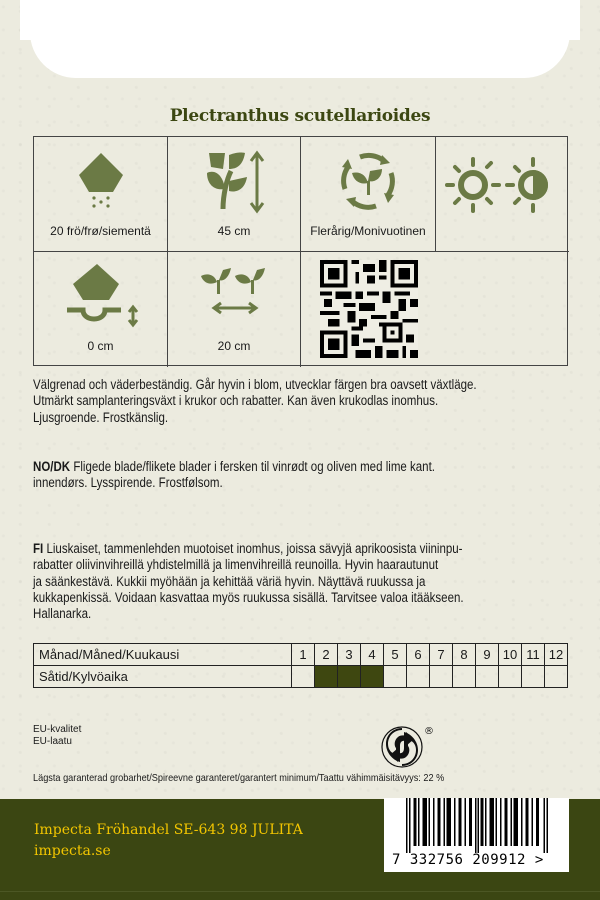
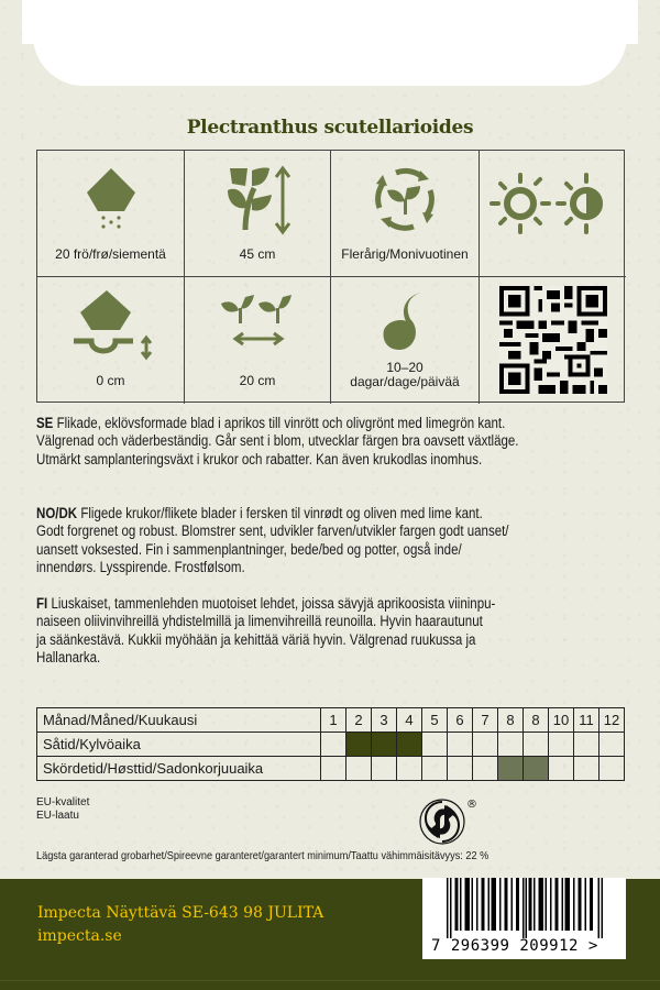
  Plectranthus scutellarioides
  20 frö/frø/siementä
  45 cm
  Flerårig/Monivuotinen
  0 cm
  20 cm
+ 10–20
+ dagar/dage/päivää
+ SE Flikade, eklövsformade blad i aprikos till vinrött och olivgrönt med limegrön kant.
- Välgrenad och väderbeständig. Går hyvin i blom, utvecklar färgen bra oavsett växtläge.
+ Välgrenad och väderbeständig. Går sent i blom, utvecklar färgen bra oavsett växtläge.
  Utmärkt samplanteringsväxt i krukor och rabatter. Kan även krukodlas inomhus.
- Ljusgroende. Frostkänslig.
- NO/DK Fligede blade/flikete blader i fersken til vinrødt og oliven med lime kant.
+ NO/DK Fligede krukor/flikete blader i fersken til vinrødt og oliven med lime kant.
+ Godt forgrenet og robust. Blomstrer sent, udvikler farven/utvikler fargen godt uanset/
+ uansett voksested. Fin i sammenplantninger, bede/bed og potter, også inde/
  innendørs. Lysspirende. Frostfølsom.
- FI Liuskaiset, tammenlehden muotoiset inomhus, joissa sävyjä aprikoosista viininpu-
+ FI Liuskaiset, tammenlehden muotoiset lehdet, joissa sävyjä aprikoosista viininpu-
- rabatter oliivinvihreillä yhdistelmillä ja limenvihreillä reunoilla. Hyvin haarautunut
+ naiseen oliivinvihreillä yhdistelmillä ja limenvihreillä reunoilla. Hyvin haarautunut
- ja säänkestävä. Kukkii myöhään ja kehittää väriä hyvin. Näyttävä ruukussa ja
+ ja säänkestävä. Kukkii myöhään ja kehittää väriä hyvin. Välgrenad ruukussa ja
- kukkapenkissä. Voidaan kasvattaa myös ruukussa sisällä. Tarvitsee valoa itääkseen.
  Hallanarka.
- Månad/Måned/Kuukausi	1	2	3	4	5	6	7	8	9	10	11	12
+ Månad/Måned/Kuukausi	1	2	3	4	5	6	7	8	8	10	11	12
  Såtid/Kylvöaika
+ Skördetid/Høsttid/Sadonkorjuuaika
  EU-kvalitet
  EU-laatu
  ®
  Lägsta garanterad grobarhet/Spireevne garanteret/garantert minimum/Taattu vähimmäisitävyys: 22 %
- Impecta Fröhandel SE-643 98 JULITA
+ Impecta Näyttävä SE-643 98 JULITA
  impecta.se
- 7 332756 209912 >
+ 7 296399 209912 >
